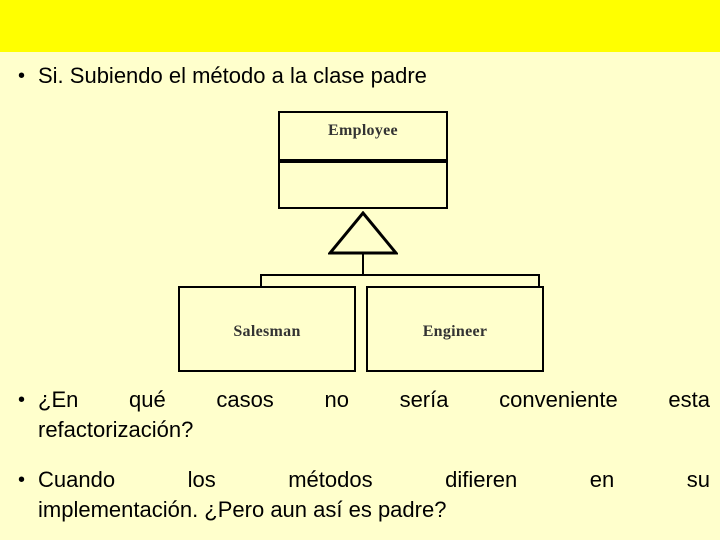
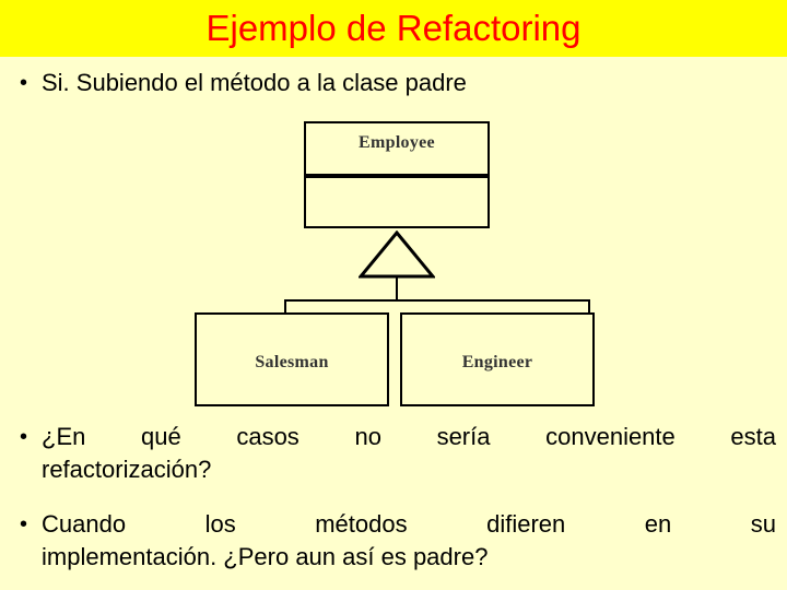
+ Ejemplo de Refactoring
  •
  Si. Subiendo el método a la clase padre
  Employee
  Salesman
  Engineer
  •
  ¿En qué casos no sería conveniente esta
  refactorización?
  •
  Cuando los métodos difieren en su
  implementación. ¿Pero aun así es padre?
